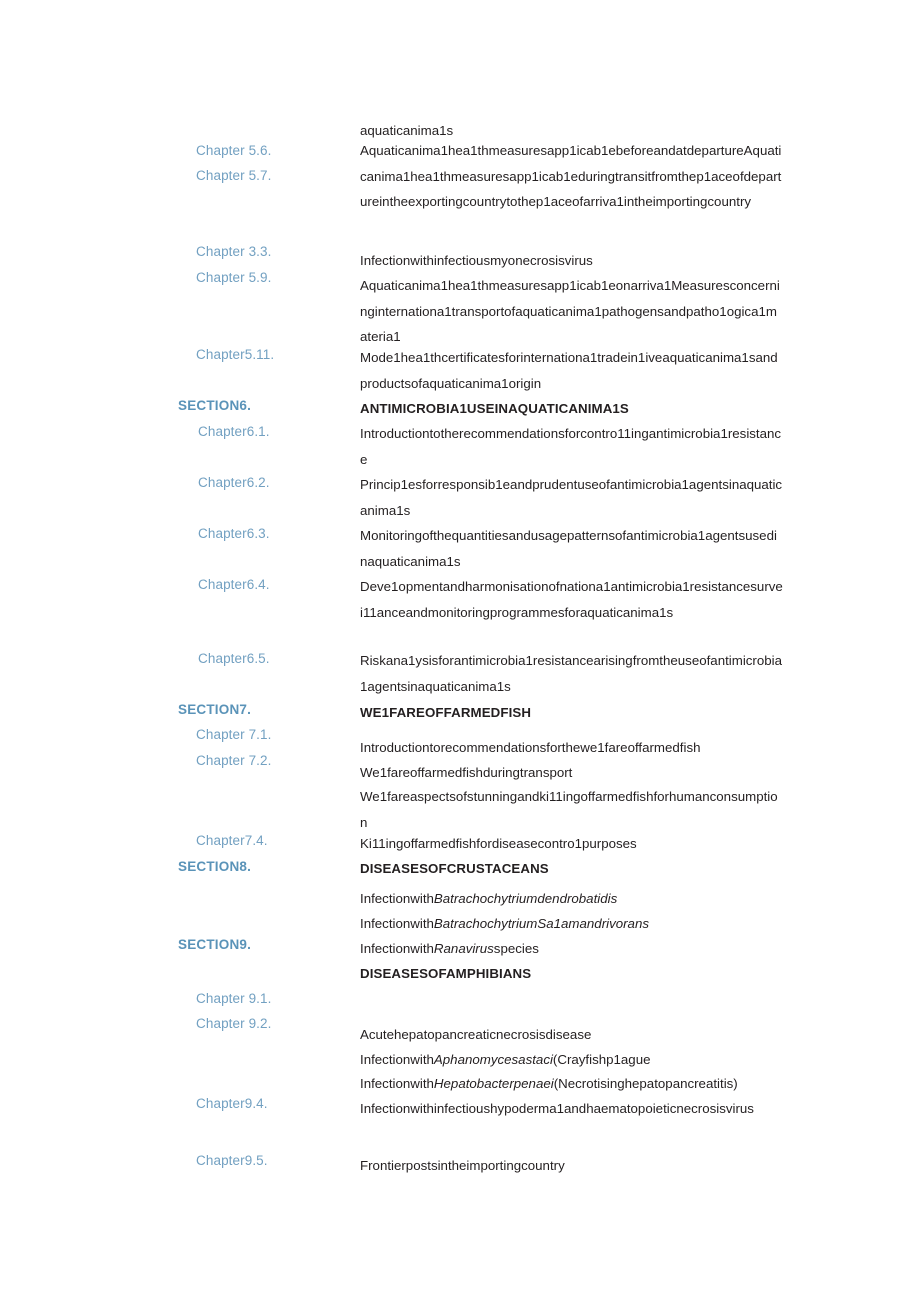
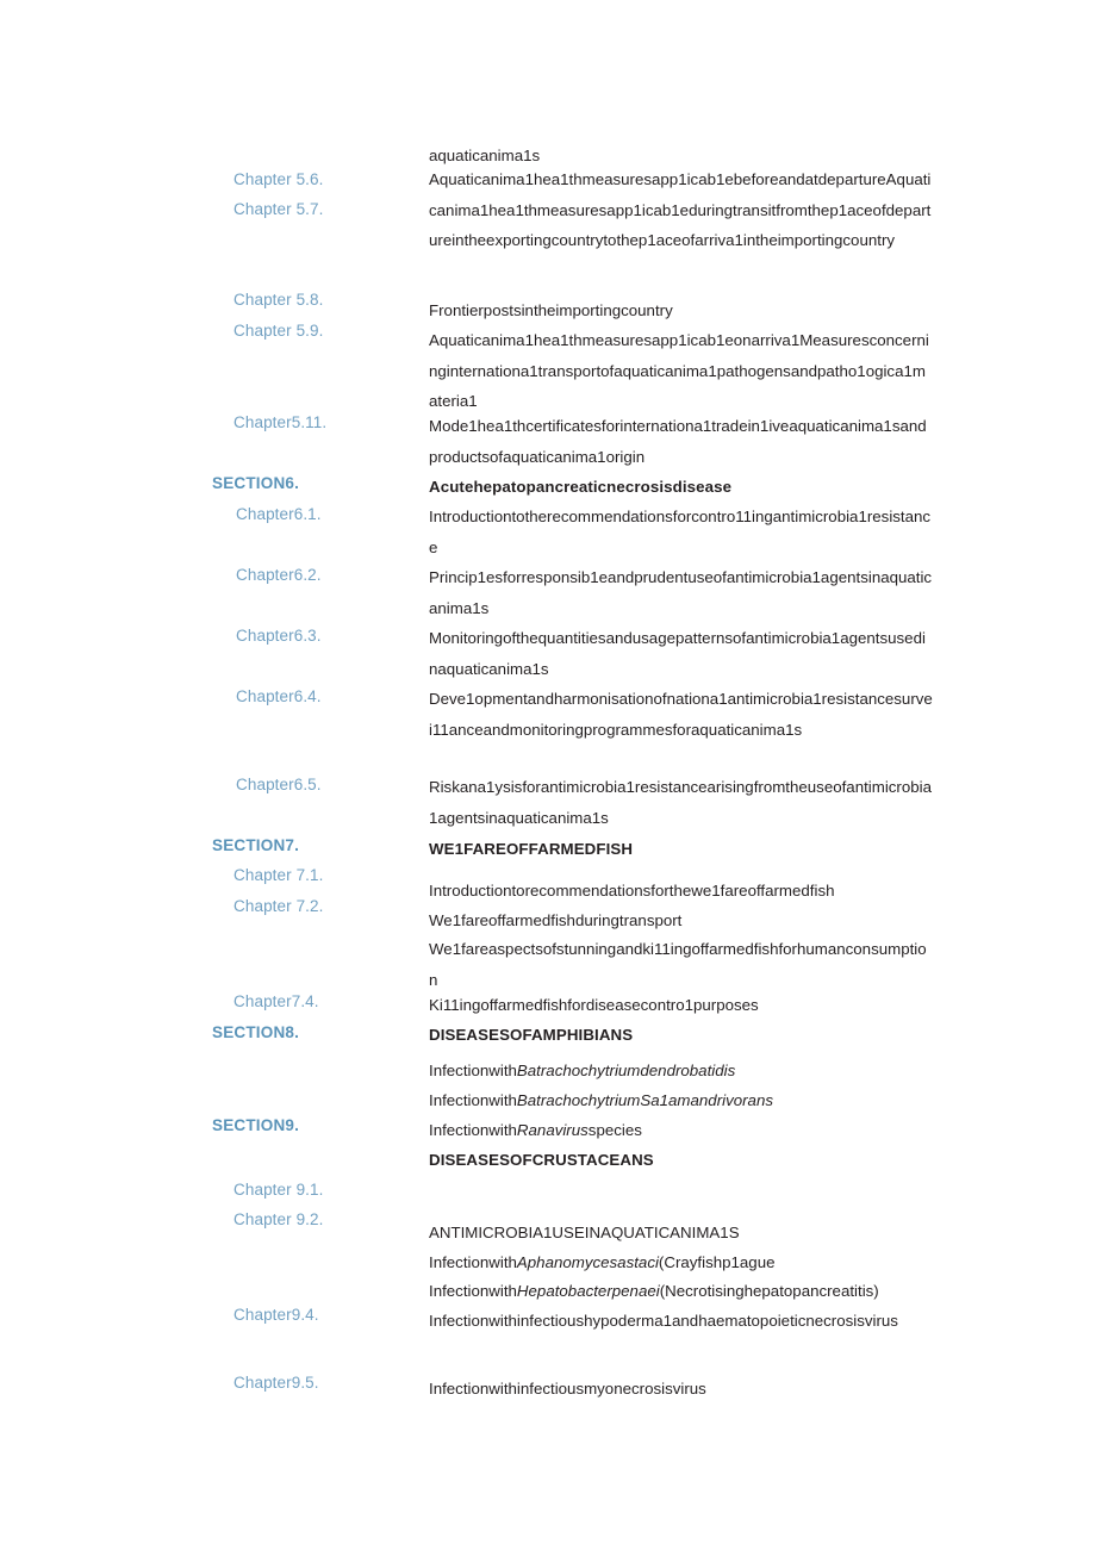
  Chapter 5.6.
  Chapter 5.7.
- Chapter 3.3.
+ Chapter 5.8.
  Chapter 5.9.
  Chapter5.11.
  SECTION6.
  Chapter6.1.
  Chapter6.2.
  Chapter6.3.
  Chapter6.4.
  Chapter6.5.
  SECTION7.
  Chapter 7.1.
  Chapter 7.2.
  Chapter7.4.
  SECTION8.
  SECTION9.
  Chapter 9.1.
  Chapter 9.2.
  Chapter9.4.
  Chapter9.5.
  aquaticanima1s
  Aquaticanima1hea1thmeasuresapp1icab1ebeforeandatdepartureAquaticanima1hea1thmeasuresapp1icab1eduringtransitfromthep1aceofdepartureintheexportingcountrytothep1aceofarriva1intheimportingcountry
- Infectionwithinfectiousmyonecrosisvirus
+ Frontierpostsintheimportingcountry
  Aquaticanima1hea1thmeasuresapp1icab1eonarriva1Measuresconcerninginternationa1transportofaquaticanima1pathogensandpatho1ogica1materia1
  Mode1hea1thcertificatesforinternationa1tradein1iveaquaticanima1sandproductsofaquaticanima1origin
- ANTIMICROBIA1USEINAQUATICANIMA1S
+ Acutehepatopancreaticnecrosisdisease
  Introductiontotherecommendationsforcontro11ingantimicrobia1resistance
  Princip1esforresponsib1eandprudentuseofantimicrobia1agentsinaquaticanima1s
  Monitoringofthequantitiesandusagepatternsofantimicrobia1agentsusedinaquaticanima1s
  Deve1opmentandharmonisationofnationa1antimicrobia1resistancesurvei11anceandmonitoringprogrammesforaquaticanima1s
  Riskana1ysisforantimicrobia1resistancearisingfromtheuseofantimicrobia1agentsinaquaticanima1s
  WE1FAREOFFARMEDFISH
  Introductiontorecommendationsforthewe1fareoffarmedfish
  We1fareoffarmedfishduringtransport
  We1fareaspectsofstunningandki11ingoffarmedfishforhumanconsumption
  Ki11ingoffarmedfishfordiseasecontro1purposes
- DISEASESOFCRUSTACEANS
+ DISEASESOFAMPHIBIANS
  InfectionwithBatrachochytriumdendrobatidis
  InfectionwithBatrachochytriumSa1amandrivorans
  InfectionwithRanavirusspecies
- DISEASESOFAMPHIBIANS
+ DISEASESOFCRUSTACEANS
- Acutehepatopancreaticnecrosisdisease
+ ANTIMICROBIA1USEINAQUATICANIMA1S
  InfectionwithAphanomycesastaci(Crayfishp1ague
  InfectionwithHepatobacterpenaei(Necrotisinghepatopancreatitis)
  Infectionwithinfectioushypoderma1andhaematopoieticnecrosisvirus
- Frontierpostsintheimportingcountry
+ Infectionwithinfectiousmyonecrosisvirus
